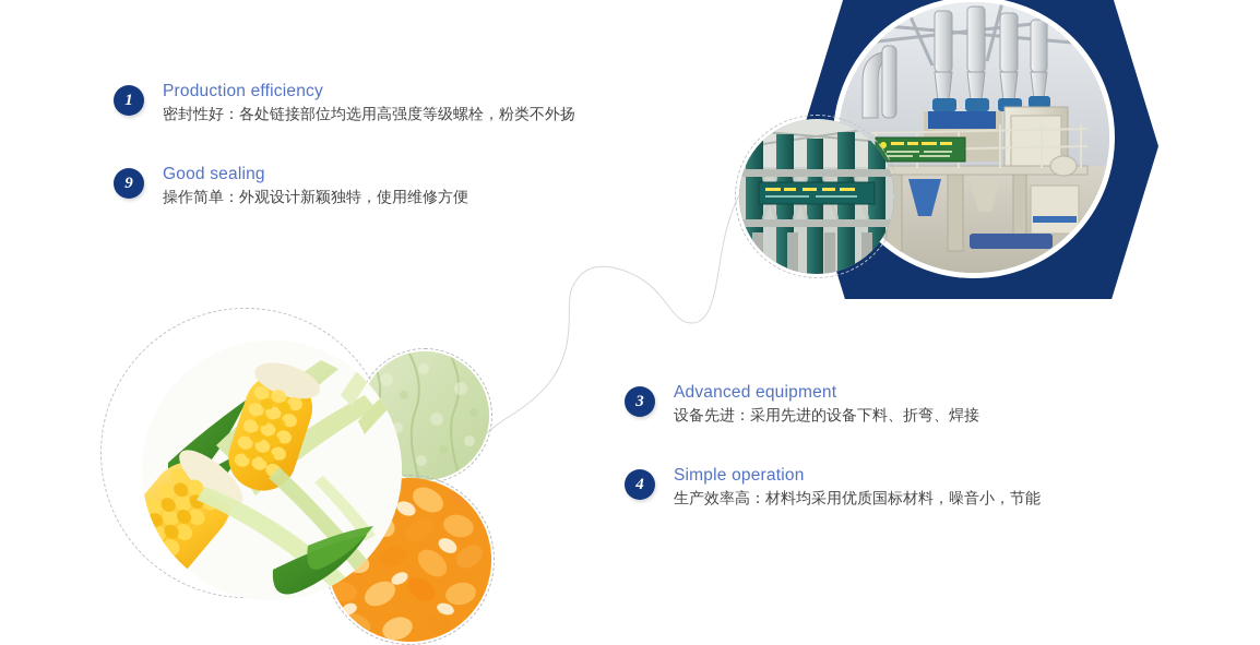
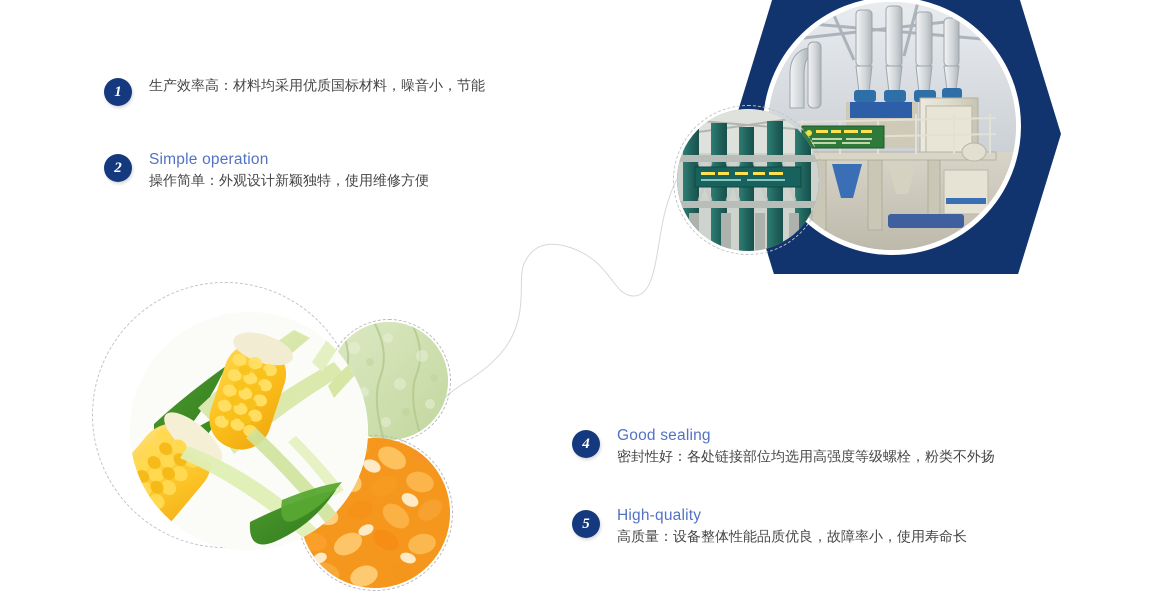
  1
- Production efficiency
- 密封性好：各处链接部位均选用高强度等级螺栓，粉类不外扬
+ 生产效率高：材料均采用优质国标材料，噪音小，节能
- 9
+ 2
- Good sealing
+ Simple operation
  操作简单：外观设计新颖独特，使用维修方便
- 3
- Advanced equipment
- 设备先进：采用先进的设备下料、折弯、焊接
  4
- Simple operation
+ Good sealing
- 生产效率高：材料均采用优质国标材料，噪音小，节能
+ 密封性好：各处链接部位均选用高强度等级螺栓，粉类不外扬
+ 5
+ High-quality
+ 高质量：设备整体性能品质优良，故障率小，使用寿命长
